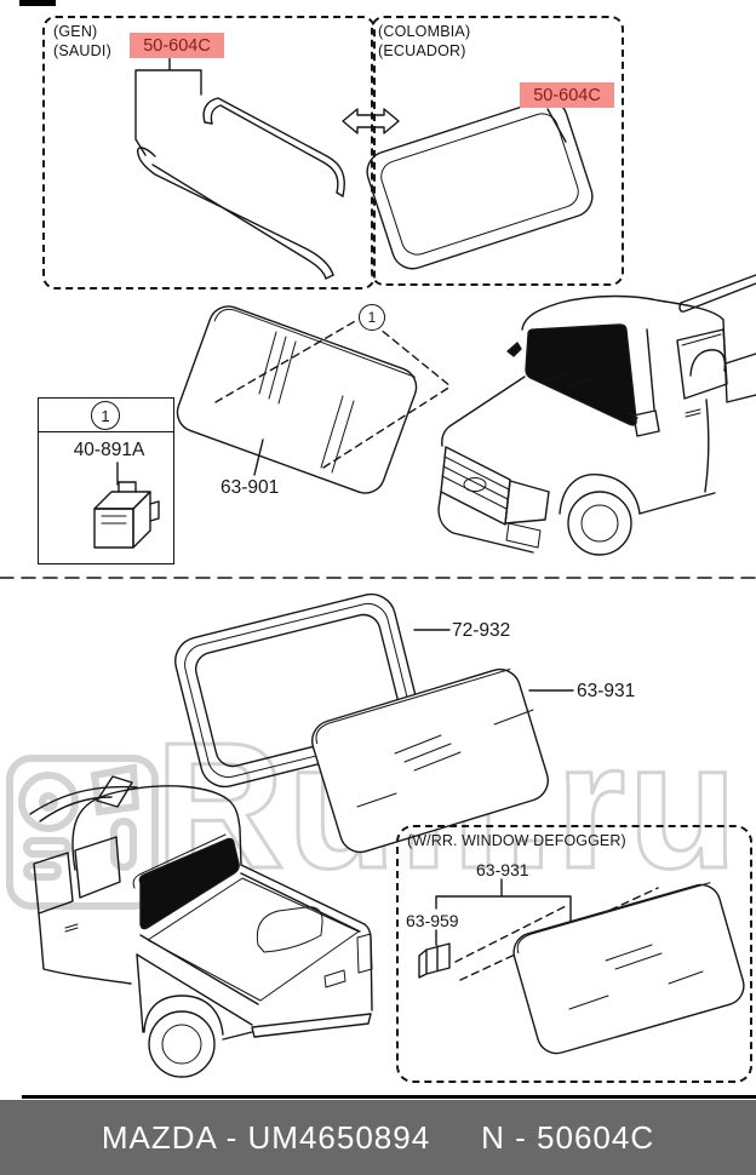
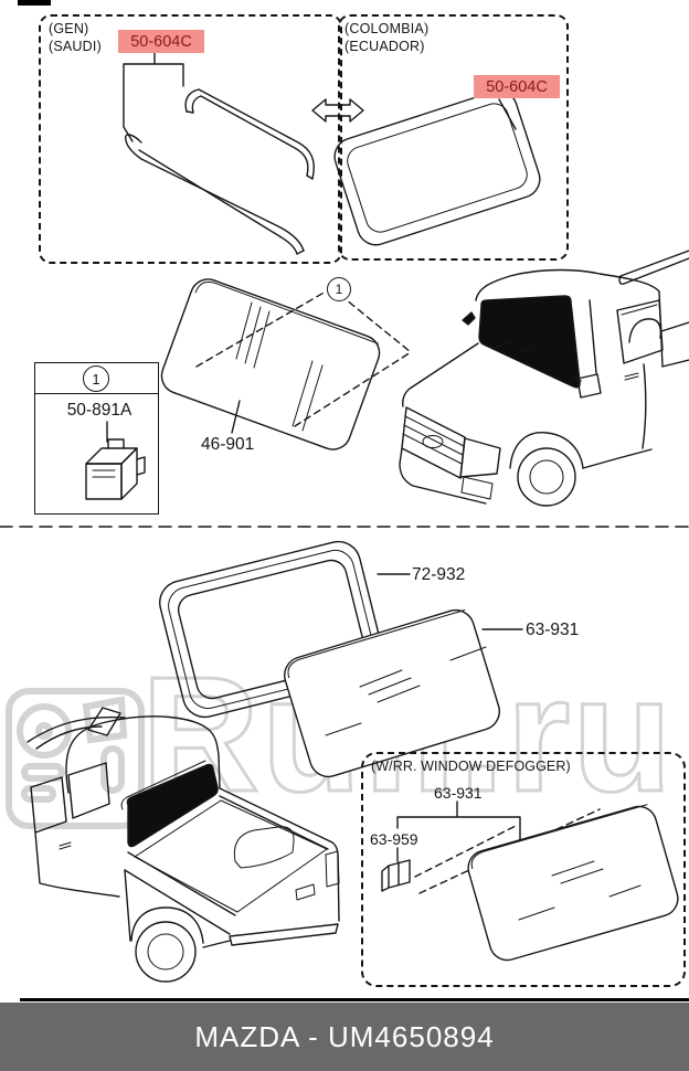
  1
  (GEN)
  (SAUDI)
  (COLOMBIA)
  (ECUADOR)
  50-604C
  50-604C
  1
- 63-901
+ 46-901
- 40-891A
+ 50-891A
  72-932
  63-931
  (W/RR. WINDOW DEFOGGER)
  63-931
  63-959
  MAZDA - UM4650894
- N - 50604C
